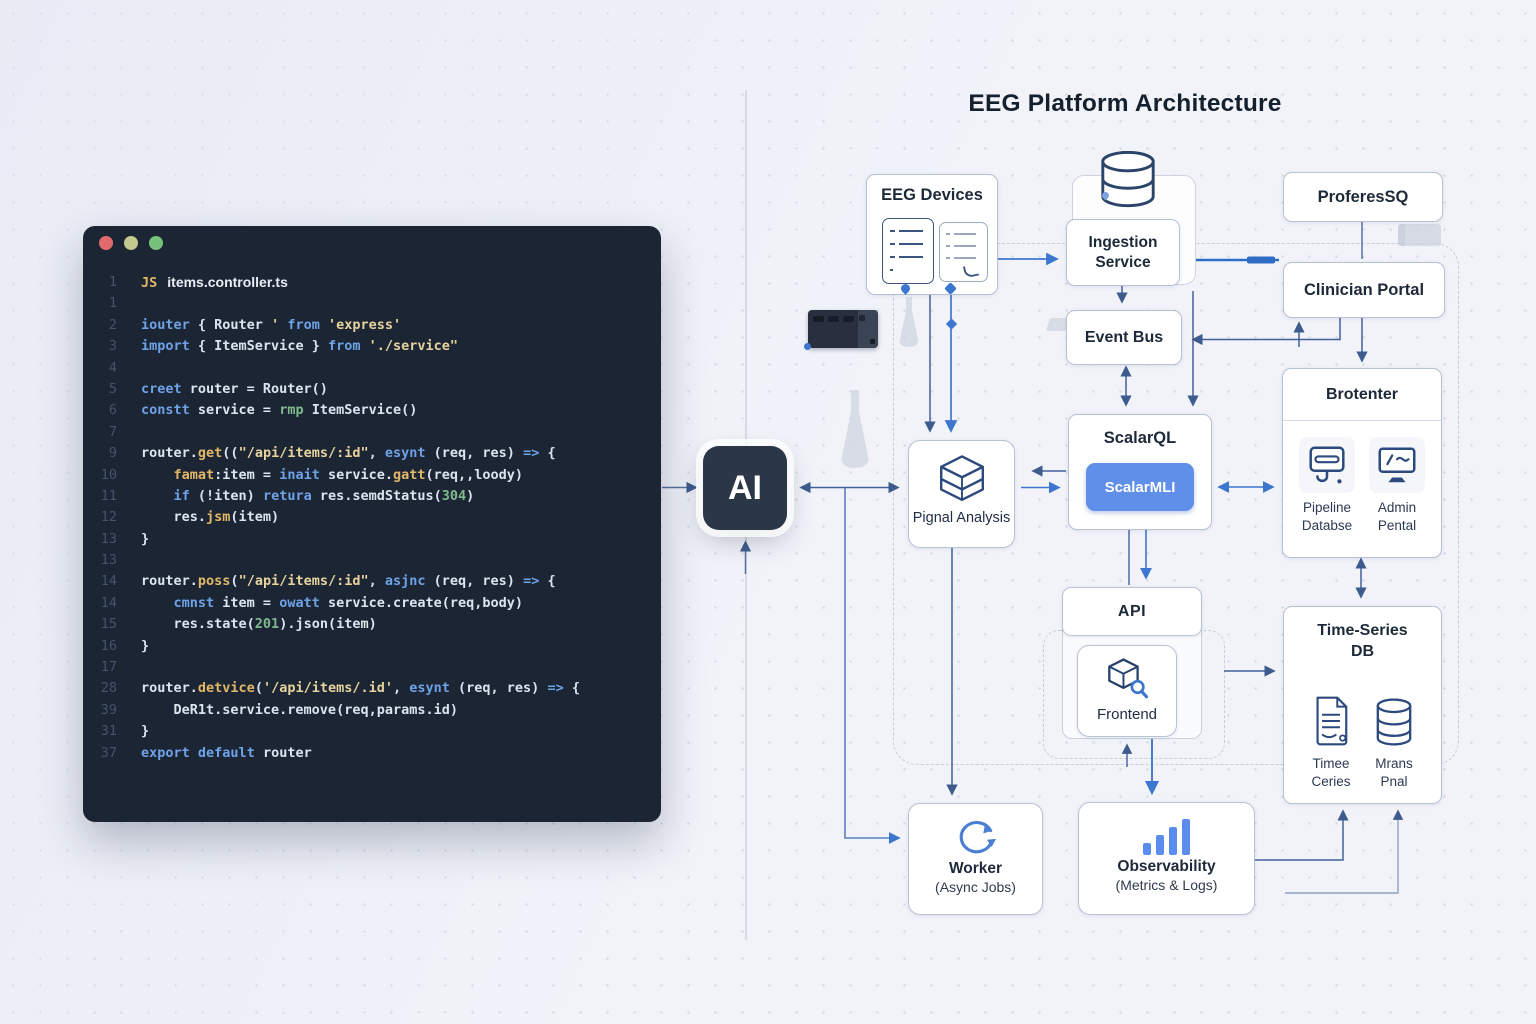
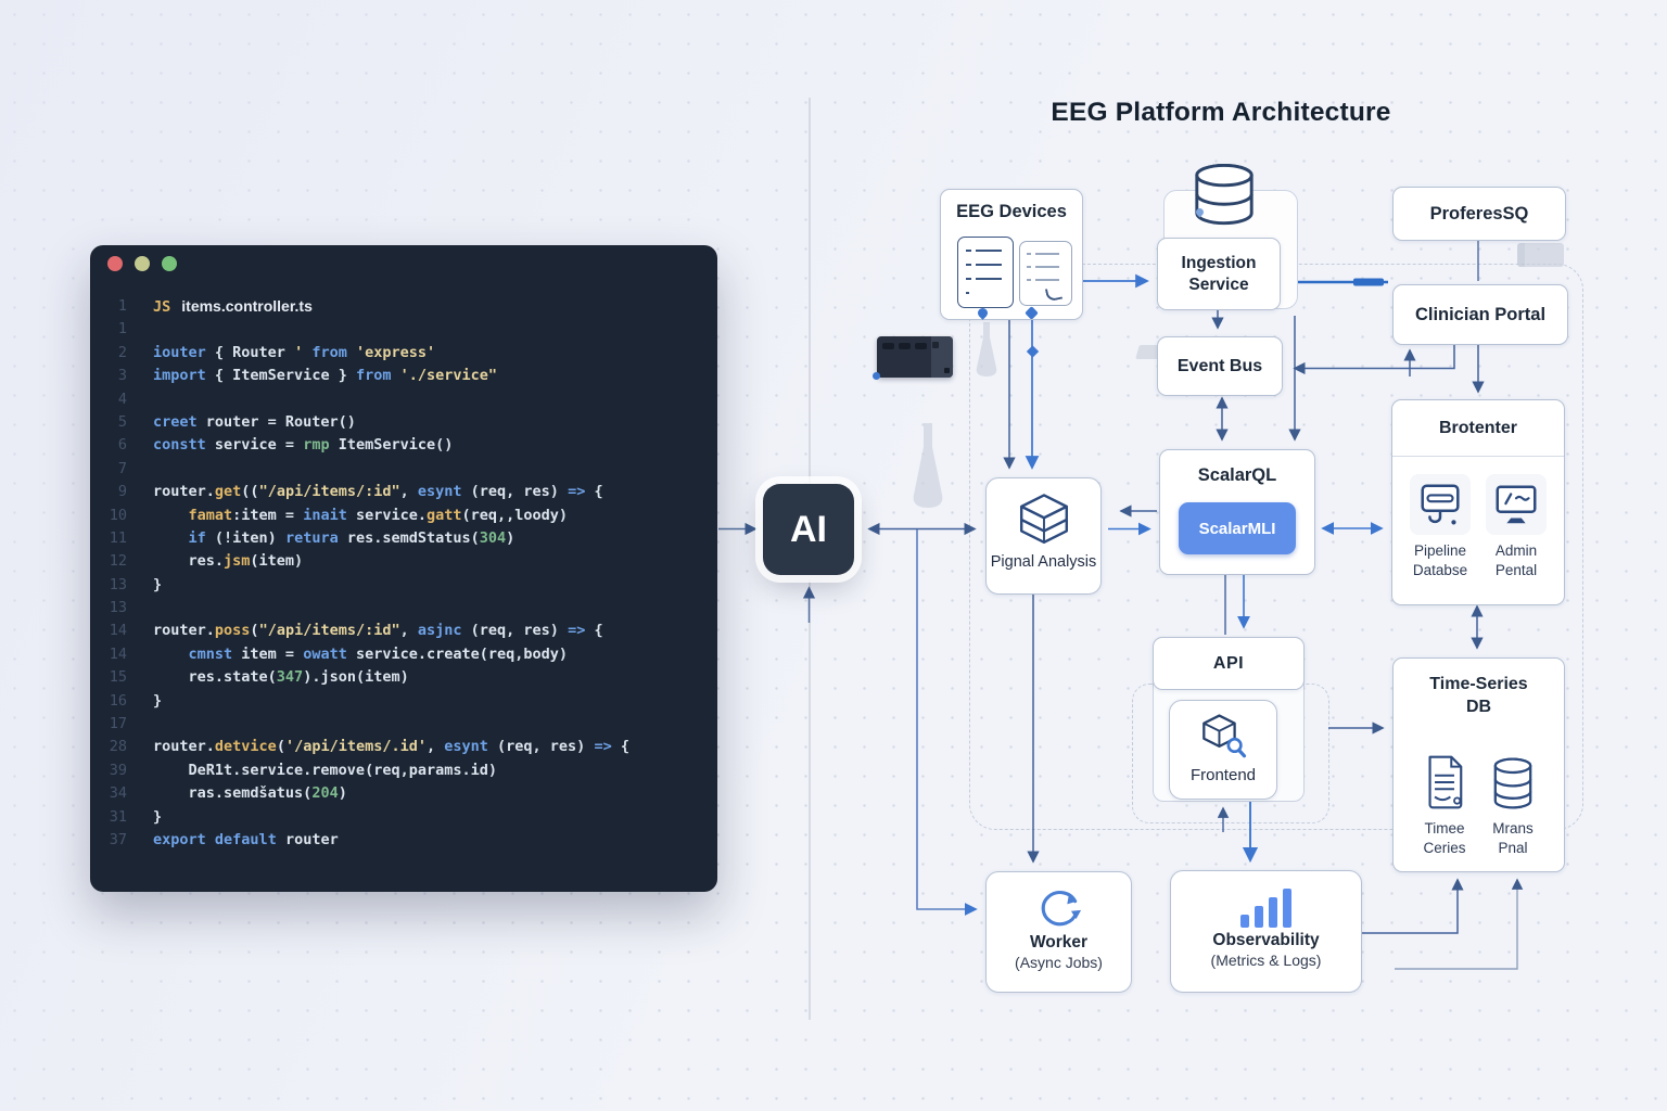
  1
  JS items.controller.ts
  1
  2
  iouter { Router ' from 'express'
  3
  import { ItemService } from './service"
  4
  5
  creet router = Router()
  6
  constt service = rmp ItemService()
  7
  9
  router.get(("/api/items/:id", esynt (req, res) => {
  10
  famat:item = inait service.gatt(req,,loody)
  11
  if (!iten) retura res.semdStatus(304)
  12
  res.jsm(item)
  13
  }
  13
  14
  router.poss("/api/items/:id", asjnc (req, res) => {
  14
  cmnst item = owatt service.create(req,body)
  15
- res.state(201).json(item)
+ res.state(347).json(item)
  16
  }
  17
  28
  router.detvice('/api/items/.id', esynt (req, res) => {
  39
  DeR1t.service.remove(req,params.id)
+ 34
+ ras.semdšatus(204)
  31
  }
  37
  export default router
  AI
  EEG Platform Architecture
  EEG Devices
  Ingestion Service
  Event Bus
  ScalarQL
  ScalarMLI
  Pignal Analysis
  API
  Frontend
  ProferesSQ
  Clinician Portal
  Brotenter
  Pipeline Databse
  Admin Pental
  Time-Series DB
  Timee Ceries
  Mrans Pnal
  Worker
  (Async Jobs)
  Observability
  (Metrics & Logs)
